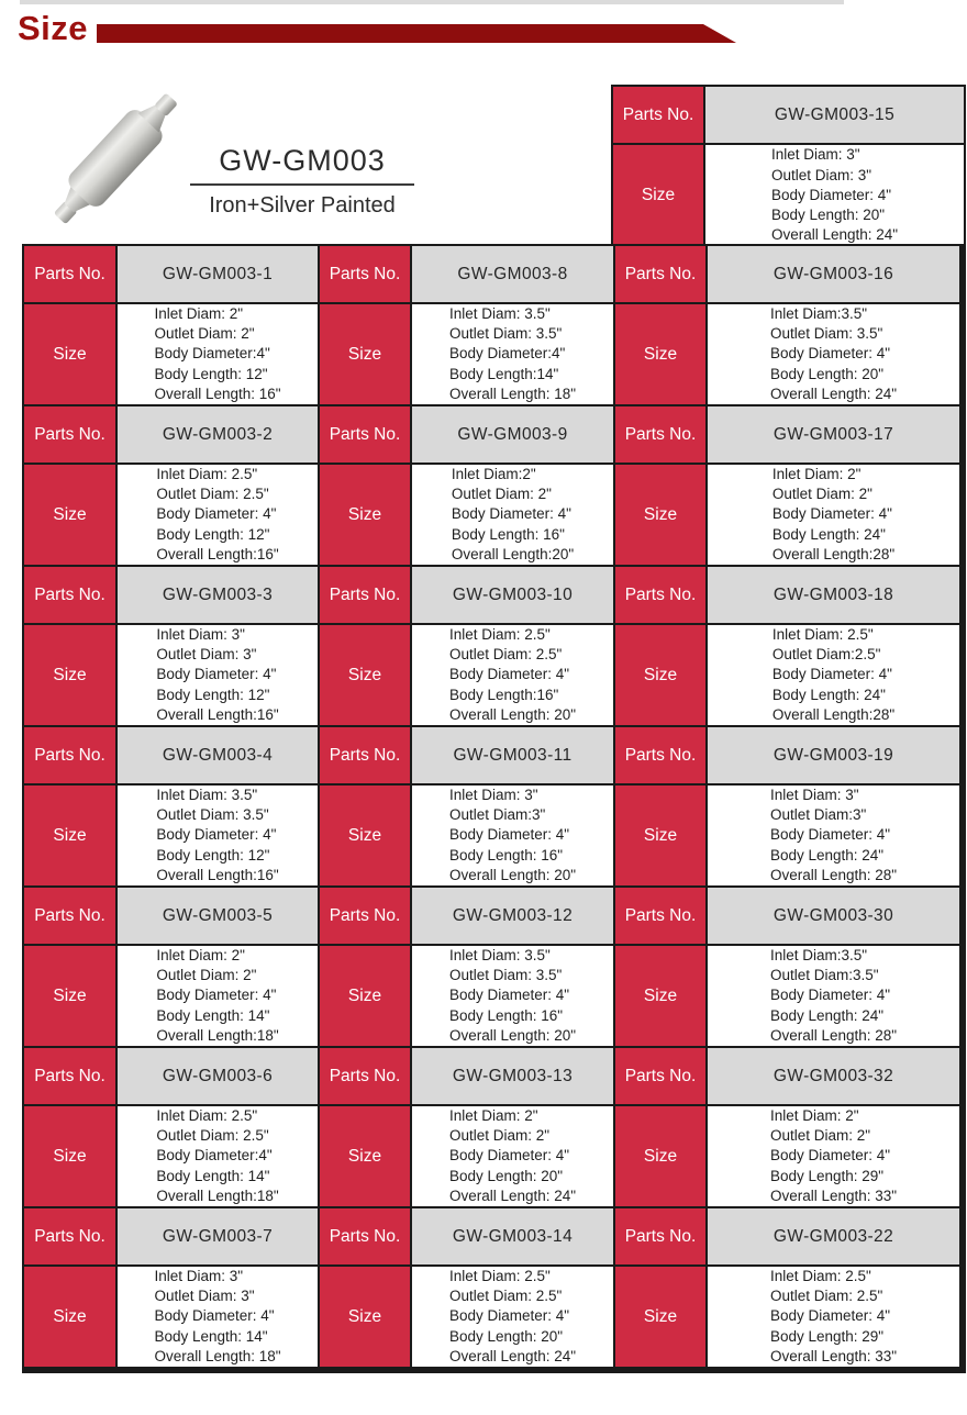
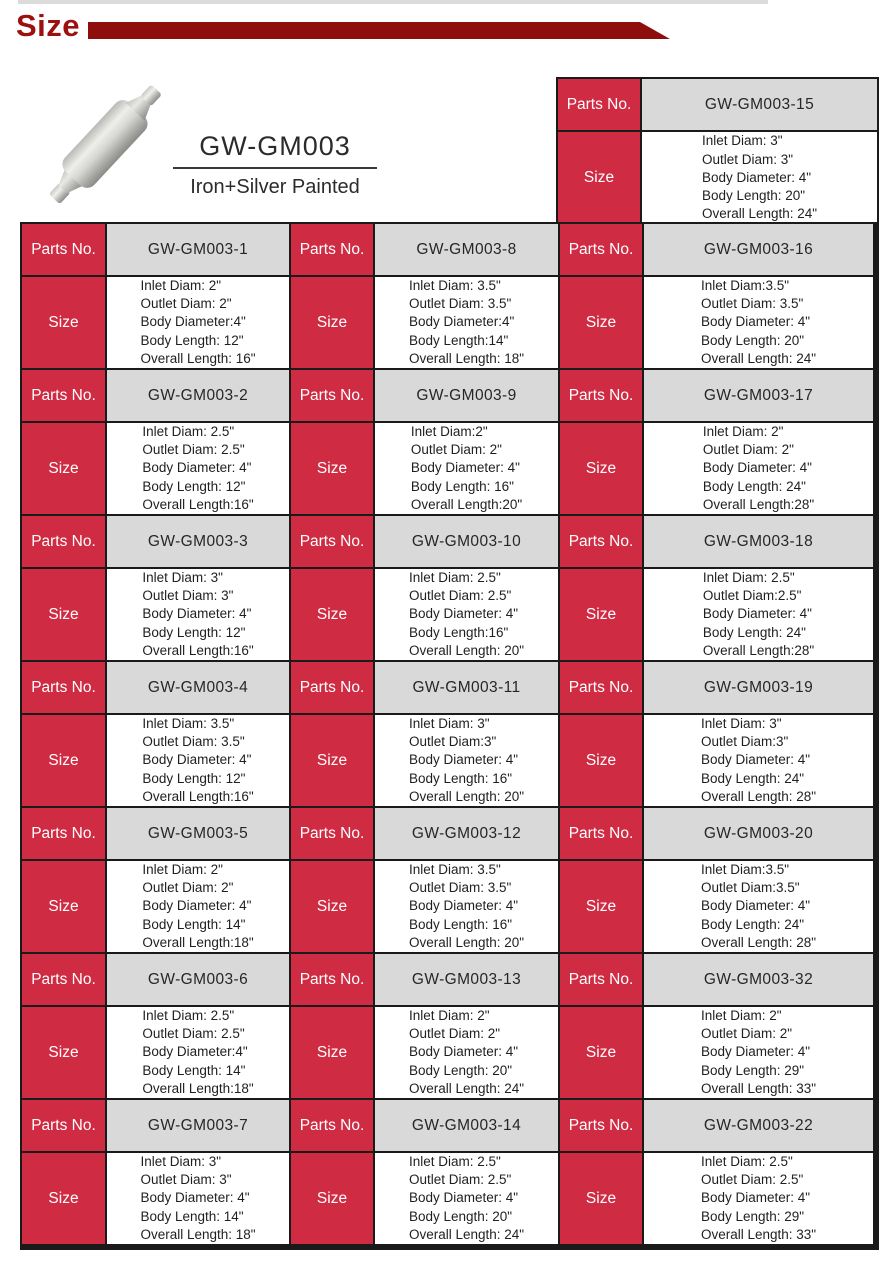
  Size
  GW-GM003
  Iron+Silver Painted
  Parts No.
  GW-GM003-15
  Size
  Inlet Diam: 3"
  Outlet Diam: 3"
  Body Diameter: 4"
  Body Length: 20"
  Overall Length: 24"
  Parts No.
  GW-GM003-1
  Parts No.
  GW-GM003-8
  Parts No.
  GW-GM003-16
  Size
  Inlet Diam: 2"
  Outlet Diam: 2"
  Body Diameter:4"
  Body Length: 12"
  Overall Length: 16"
  Size
  Inlet Diam: 3.5"
  Outlet Diam: 3.5"
  Body Diameter:4"
  Body Length:14"
  Overall Length: 18"
  Size
  Inlet Diam:3.5"
  Outlet Diam: 3.5"
  Body Diameter: 4"
  Body Length: 20"
  Overall Length: 24"
  Parts No.
  GW-GM003-2
  Parts No.
  GW-GM003-9
  Parts No.
  GW-GM003-17
  Size
  Inlet Diam: 2.5"
  Outlet Diam: 2.5"
  Body Diameter: 4"
  Body Length: 12"
  Overall Length:16"
  Size
  Inlet Diam:2"
  Outlet Diam: 2"
  Body Diameter: 4"
  Body Length: 16"
  Overall Length:20"
  Size
  Inlet Diam: 2"
  Outlet Diam: 2"
  Body Diameter: 4"
  Body Length: 24"
  Overall Length:28"
  Parts No.
  GW-GM003-3
  Parts No.
  GW-GM003-10
  Parts No.
  GW-GM003-18
  Size
  Inlet Diam: 3"
  Outlet Diam: 3"
  Body Diameter: 4"
  Body Length: 12"
  Overall Length:16"
  Size
  Inlet Diam: 2.5"
  Outlet Diam: 2.5"
  Body Diameter: 4"
  Body Length:16"
  Overall Length: 20"
  Size
  Inlet Diam: 2.5"
  Outlet Diam:2.5"
  Body Diameter: 4"
  Body Length: 24"
  Overall Length:28"
  Parts No.
  GW-GM003-4
  Parts No.
  GW-GM003-11
  Parts No.
  GW-GM003-19
  Size
  Inlet Diam: 3.5"
  Outlet Diam: 3.5"
  Body Diameter: 4"
  Body Length: 12"
  Overall Length:16"
  Size
  Inlet Diam: 3"
  Outlet Diam:3"
  Body Diameter: 4"
  Body Length: 16"
  Overall Length: 20"
  Size
  Inlet Diam: 3"
  Outlet Diam:3"
  Body Diameter: 4"
  Body Length: 24"
  Overall Length: 28"
  Parts No.
  GW-GM003-5
  Parts No.
  GW-GM003-12
  Parts No.
- GW-GM003-30
+ GW-GM003-20
  Size
  Inlet Diam: 2"
  Outlet Diam: 2"
  Body Diameter: 4"
  Body Length: 14"
  Overall Length:18"
  Size
  Inlet Diam: 3.5"
  Outlet Diam: 3.5"
  Body Diameter: 4"
  Body Length: 16"
  Overall Length: 20"
  Size
  Inlet Diam:3.5"
  Outlet Diam:3.5"
  Body Diameter: 4"
  Body Length: 24"
  Overall Length: 28"
  Parts No.
  GW-GM003-6
  Parts No.
  GW-GM003-13
  Parts No.
  GW-GM003-32
  Size
  Inlet Diam: 2.5"
  Outlet Diam: 2.5"
  Body Diameter:4"
  Body Length: 14"
  Overall Length:18"
  Size
  Inlet Diam: 2"
  Outlet Diam: 2"
  Body Diameter: 4"
  Body Length: 20"
  Overall Length: 24"
  Size
  Inlet Diam: 2"
  Outlet Diam: 2"
  Body Diameter: 4"
  Body Length: 29"
  Overall Length: 33"
  Parts No.
  GW-GM003-7
  Parts No.
  GW-GM003-14
  Parts No.
  GW-GM003-22
  Size
  Inlet Diam: 3"
  Outlet Diam: 3"
  Body Diameter: 4"
  Body Length: 14"
  Overall Length: 18"
  Size
  Inlet Diam: 2.5"
  Outlet Diam: 2.5"
  Body Diameter: 4"
  Body Length: 20"
  Overall Length: 24"
  Size
  Inlet Diam: 2.5"
  Outlet Diam: 2.5"
  Body Diameter: 4"
  Body Length: 29"
  Overall Length: 33"
